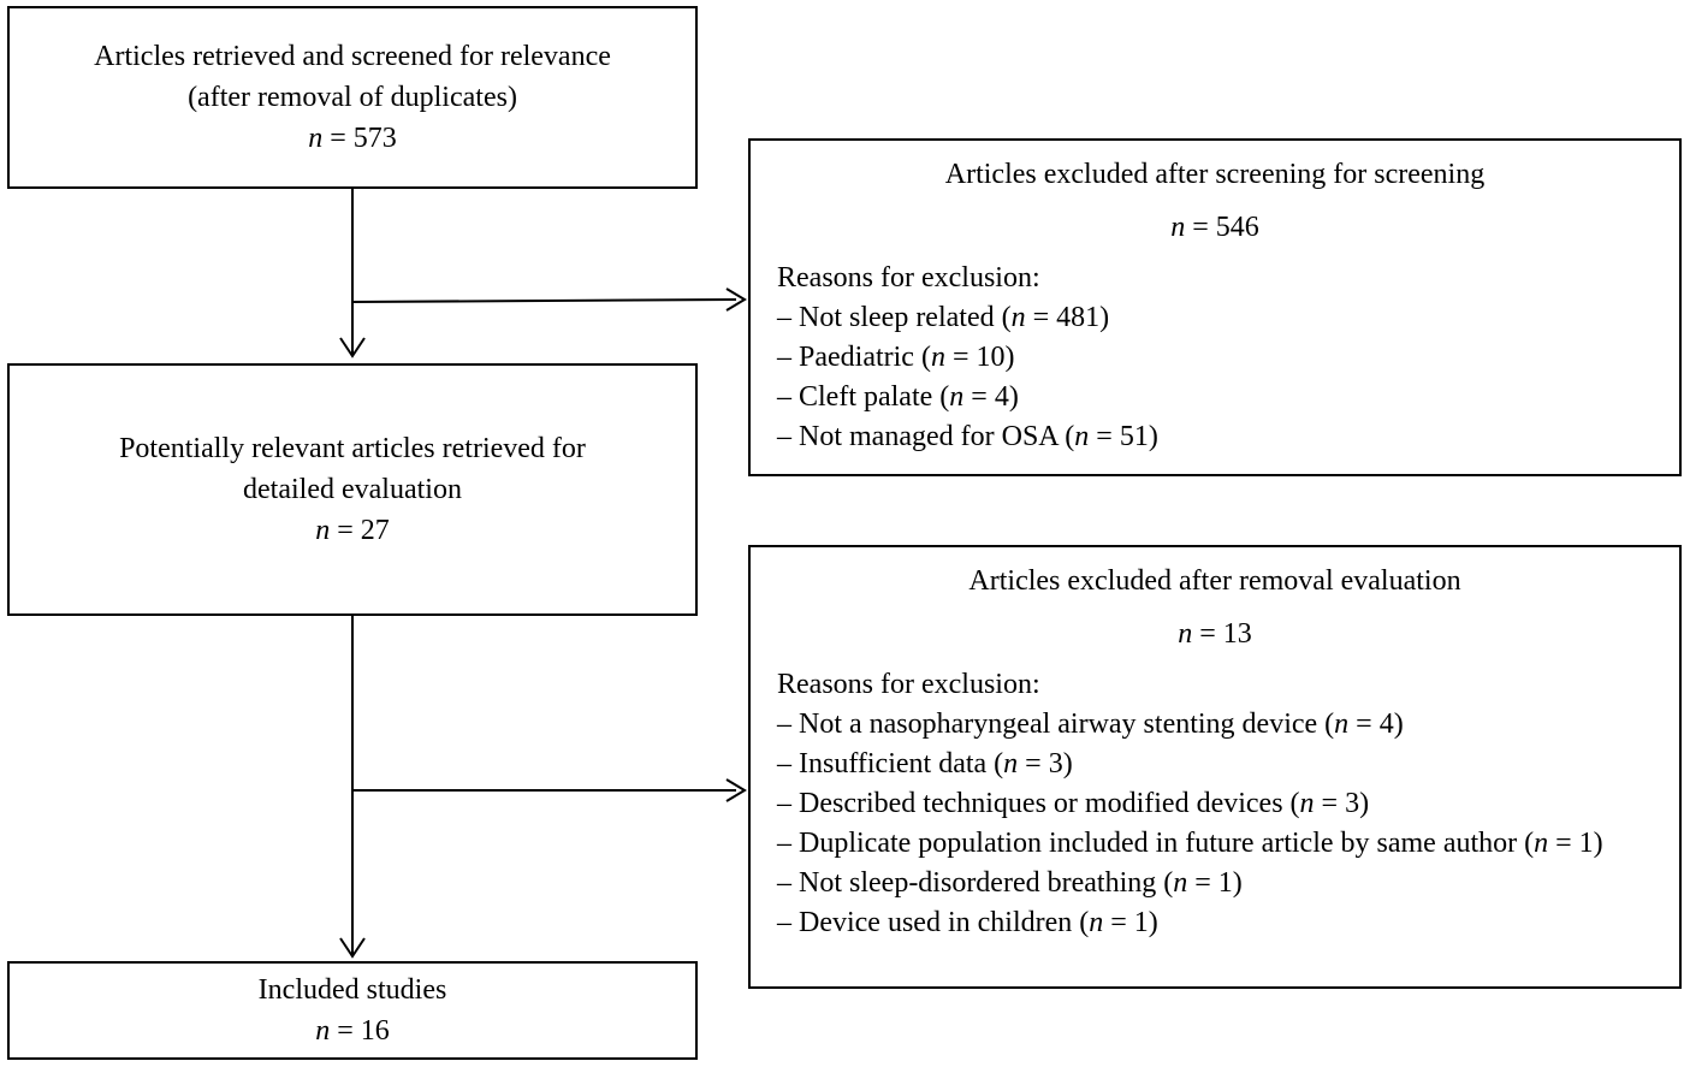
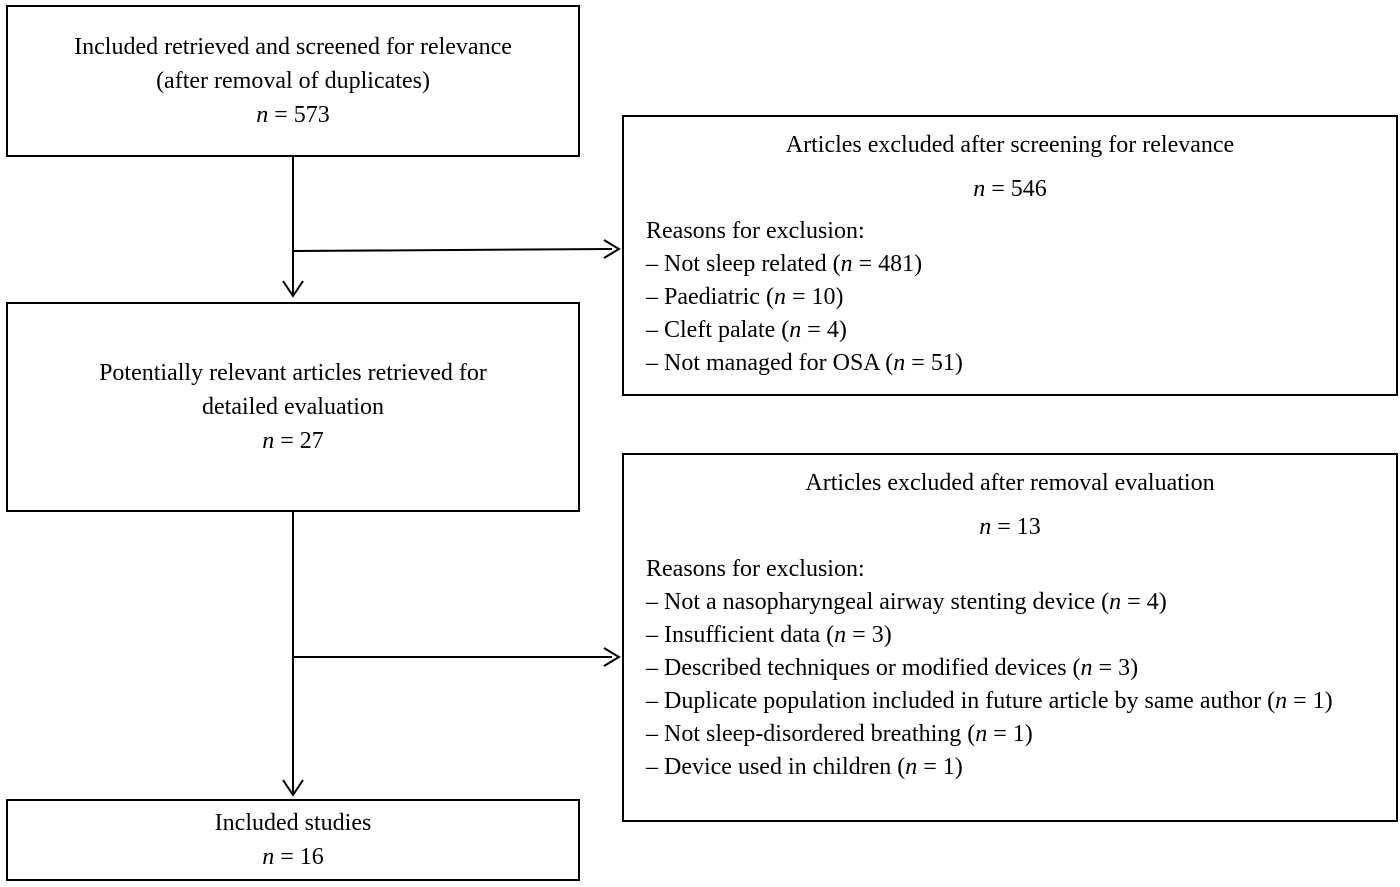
- Articles retrieved and screened for relevance
+ Included retrieved and screened for relevance
  (after removal of duplicates)
  n = 573
- Articles excluded after screening for screening
+ Articles excluded after screening for relevance
  n = 546
  Reasons for exclusion:
  – Not sleep related (n = 481)
  – Paediatric (n = 10)
  – Cleft palate (n = 4)
  – Not managed for OSA (n = 51)
  Potentially relevant articles retrieved for
  detailed evaluation
  n = 27
  Articles excluded after removal evaluation
  n = 13
  Reasons for exclusion:
  – Not a nasopharyngeal airway stenting device (n = 4)
  – Insufficient data (n = 3)
  – Described techniques or modified devices (n = 3)
  – Duplicate population included in future article by same author (n = 1)
  – Not sleep-disordered breathing (n = 1)
  – Device used in children (n = 1)
  Included studies
  n = 16
